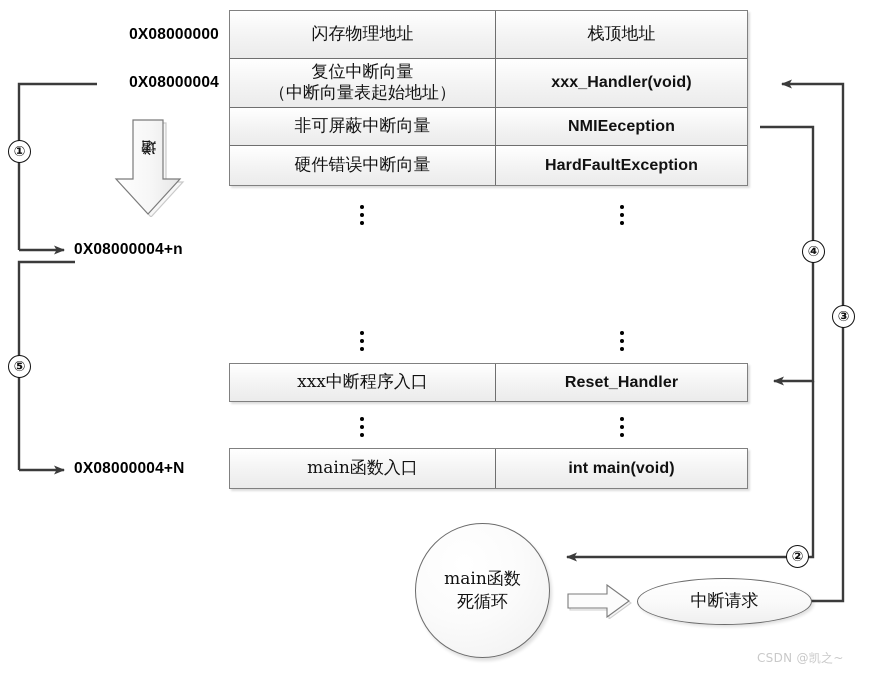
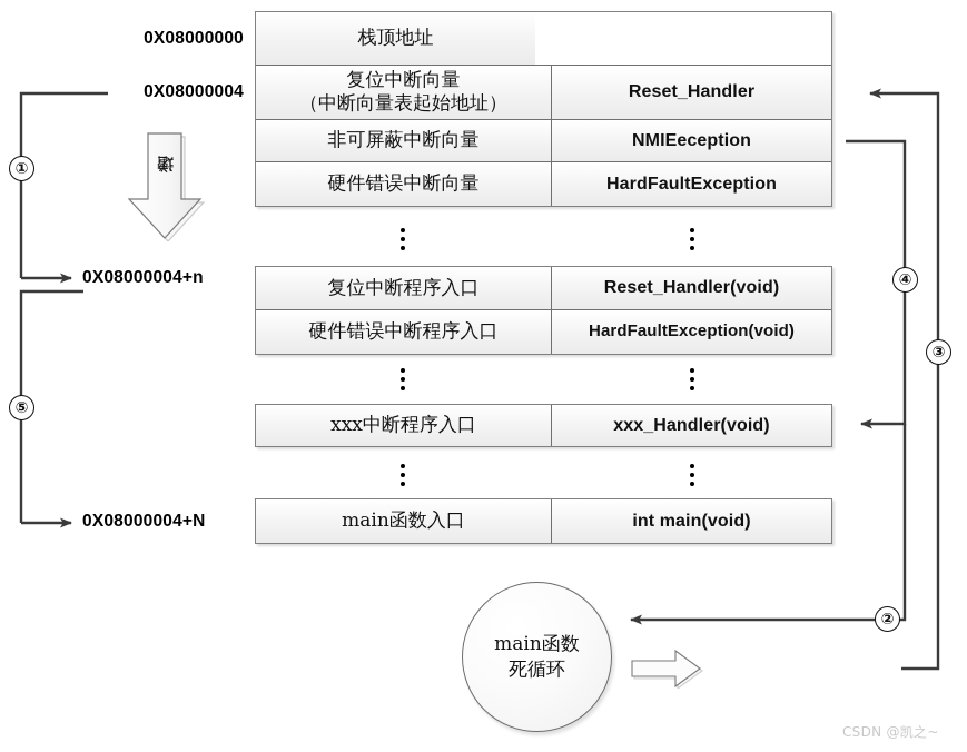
  0X08000000
  0X08000004
  0X08000004+n
  0X08000004+N
  ①
  ⑤
  ③
  ④
  ②
- 闪存物理地址
  栈顶地址
  复位中断向量
  （中断向量表起始地址）
- xxx_Handler(void)
+ Reset_Handler
  非可屏蔽中断向量
  NMIEeception
  硬件错误中断向量
  HardFaultException
+ 复位中断程序入口
+ Reset_Handler(void)
+ 硬件错误中断程序入口
+ HardFaultException(void)
  xxx中断程序入口
- Reset_Handler
+ xxx_Handler(void)
  main函数入口
  int main(void)
  main函数
  死循环
- 中断请求
  CSDN @凯之~
